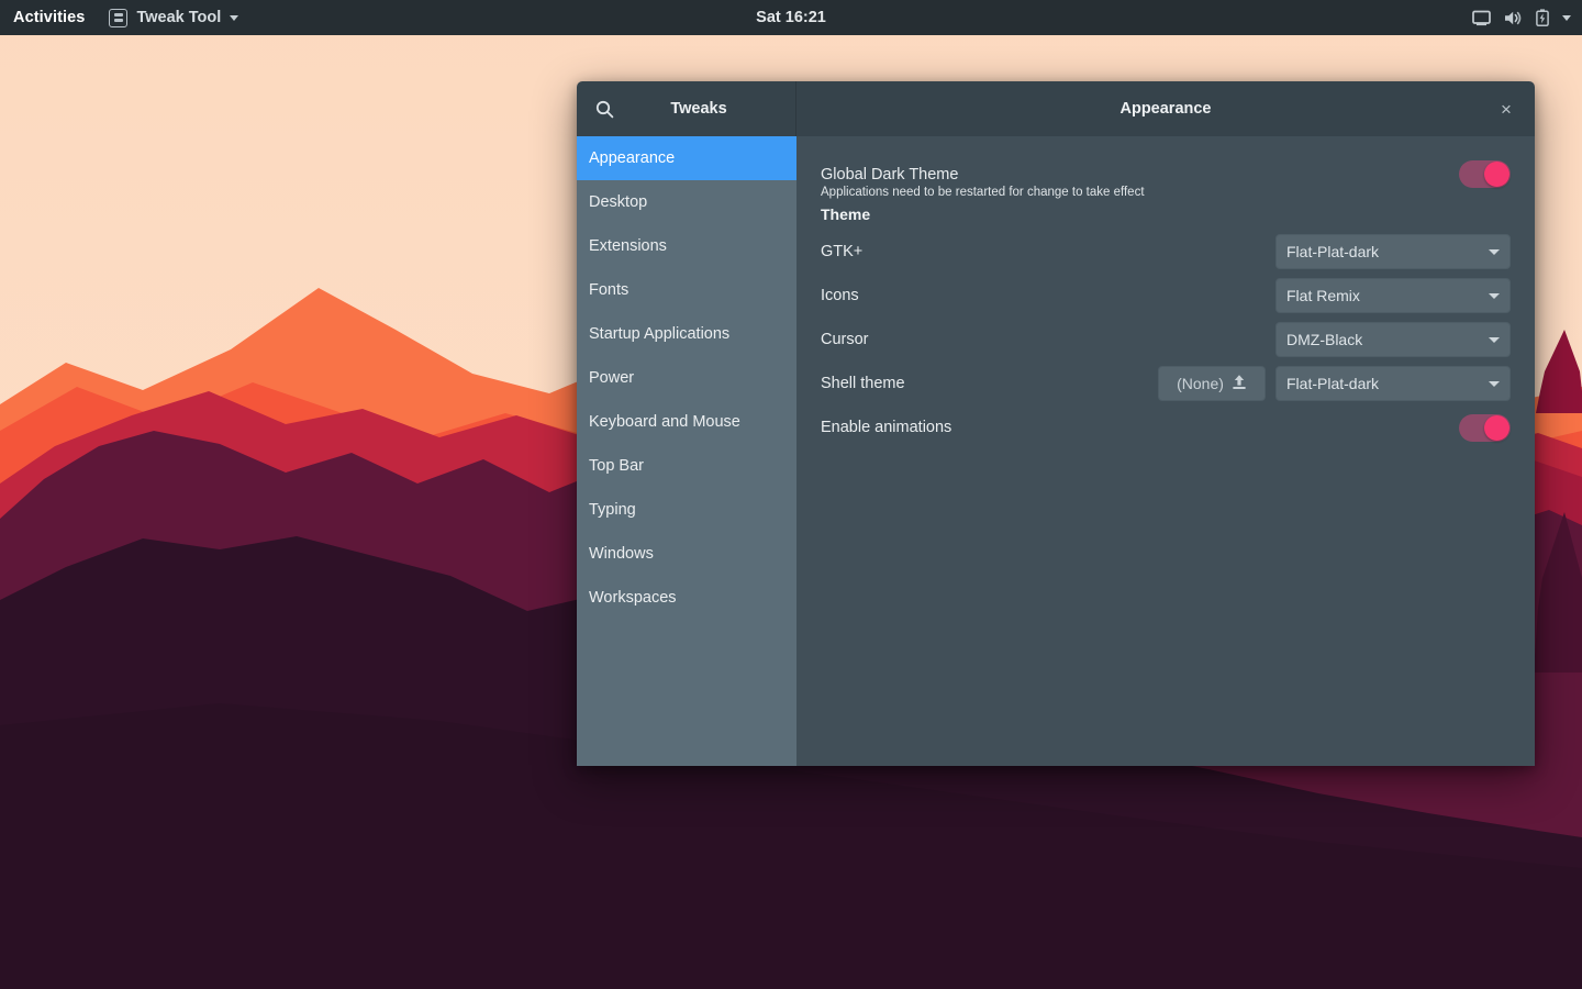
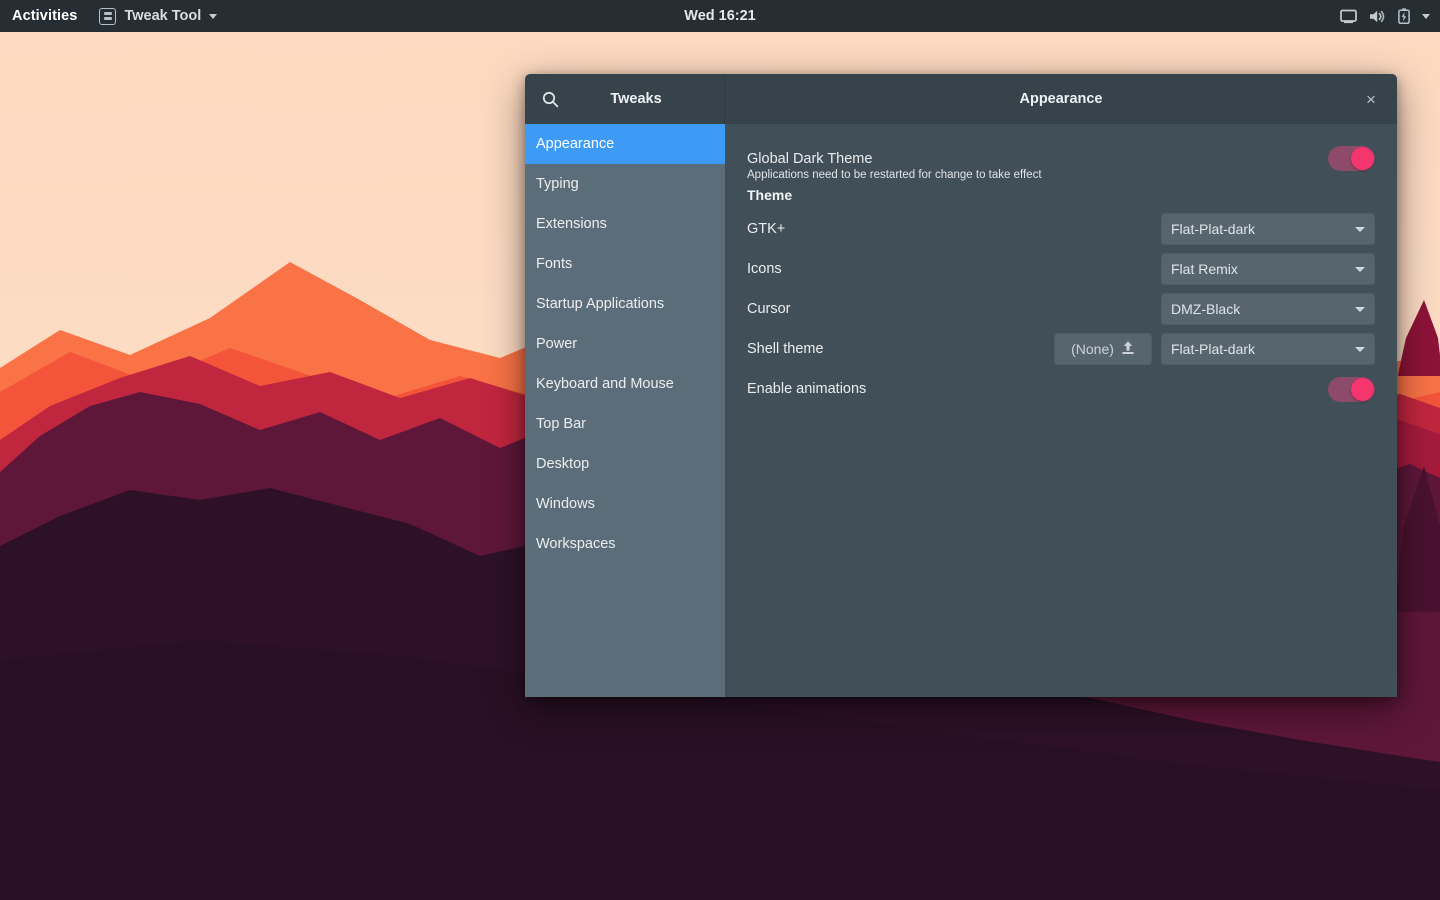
  Activities
  Tweak Tool
- Sat 16:21
+ Wed 16:21
  Tweaks
  Appearance
  ×
  Appearance
- Desktop
+ Typing
  Extensions
  Fonts
  Startup Applications
  Power
  Keyboard and Mouse
  Top Bar
- Typing
+ Desktop
  Windows
  Workspaces
  Global Dark Theme
  Applications need to be restarted for change to take effect
  Theme
  GTK+
  Flat-Plat-dark
  Icons
  Flat Remix
  Cursor
  DMZ-Black
  Shell theme
  (None)
  Flat-Plat-dark
  Enable animations
